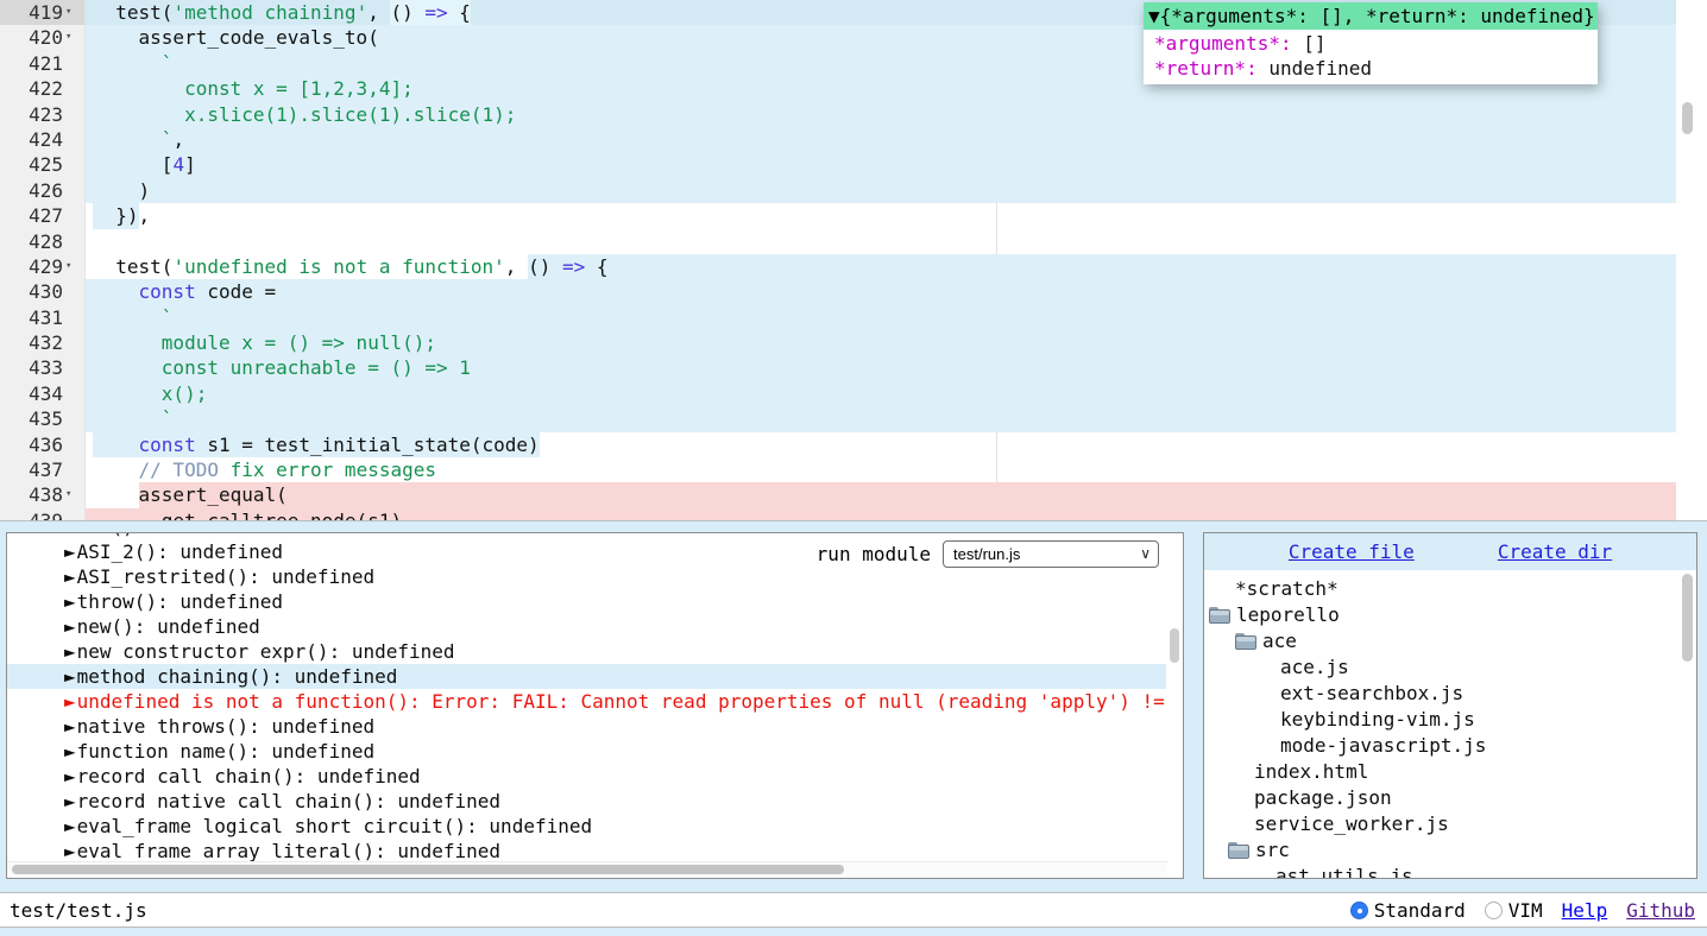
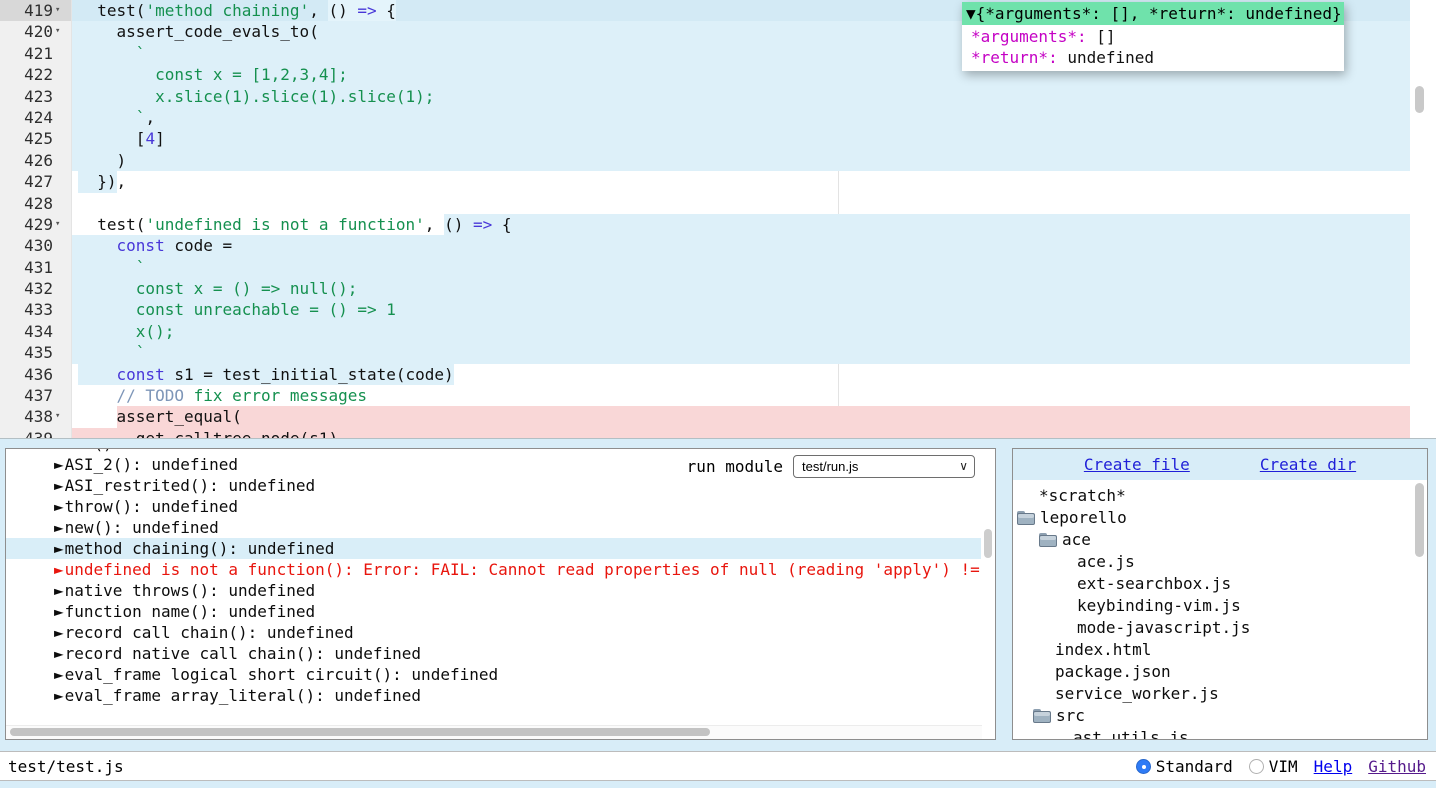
  419
  ▾
  test(
  'method chaining'
  ,
  ()
  =>
  {
  420
  ▾
  assert_code_evals_to(
  421
  `
  422
  const x = [1,2,3,4];
  423
  x.slice(1).slice(1).slice(1);
  424
  `
  ,
  425
  [
  4
  ]
  426
  )
  427
  })
  ,
  428
  429
  ▾
  test(
  'undefined is not a function'
  ,
  ()
  =>
  {
  430
  const
  code =
  431
  `
  432
- module x = () => null();
+ const x = () => null();
  433
  const unreachable = () => 1
  434
  x();
  435
  `
  436
  const
  s1 = test_initial_state(code)
  437
  // TODO
  fix error messages
  438
  ▾
  assert_equal(
  ▼{*arguments*: [], *return*: undefined}
  *arguments*: []
  *return*: undefined
  ►ASI_2(): undefined
  ►ASI_restrited(): undefined
  ►throw(): undefined
  ►new(): undefined
- ►new constructor expr(): undefined
  ►method chaining(): undefined
  ►undefined is not a function(): Error: FAIL: Cannot read properties of null (reading 'apply') !=
  ►native throws(): undefined
  ►function name(): undefined
  ►record call chain(): undefined
  ►record native call chain(): undefined
  ►eval_frame logical short circuit(): undefined
  ►eval_frame array_literal(): undefined
  run module
  test/run.js
  ∨
  Create file
  Create dir
  *scratch*
  leporello
  ace
  ace.js
  ext-searchbox.js
  keybinding-vim.js
  mode-javascript.js
  index.html
  package.json
  service_worker.js
  src
  ast_utils.js
  test/test.js
  Standard
  VIM
  Help
  Github
